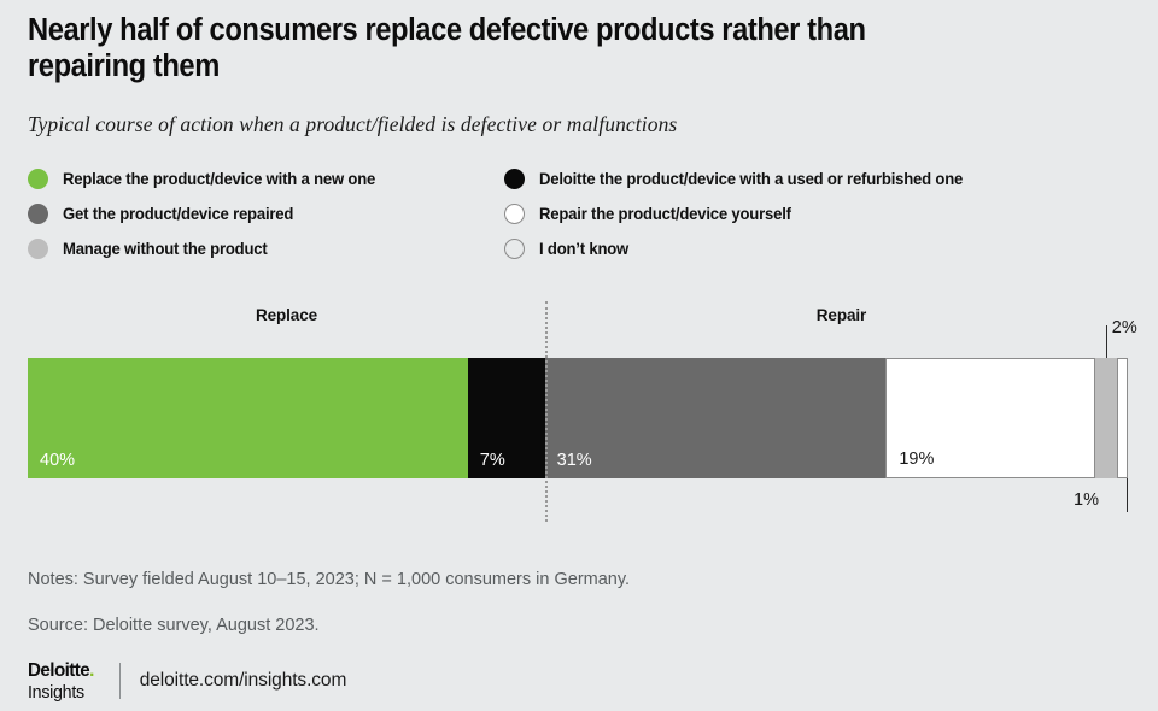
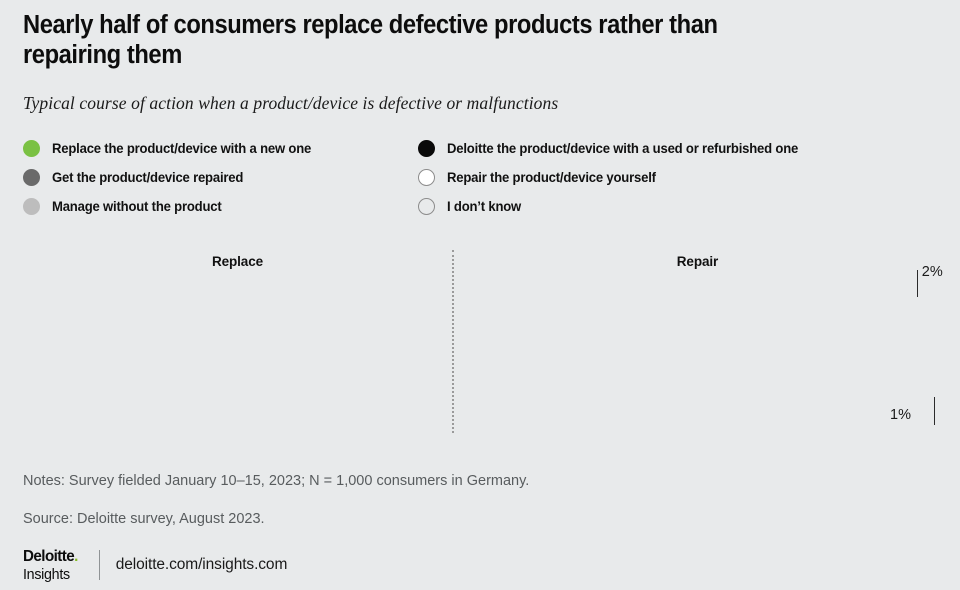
  Nearly half of consumers replace defective products rather than repairing them
- Typical course of action when a product/fielded is defective or malfunctions
+ Typical course of action when a product/device is defective or malfunctions
  Replace the product/device with a new one
  Get the product/device repaired
  Manage without the product
  Deloitte the product/device with a used or refurbished one
  Repair the product/device yourself
  I don’t know
  Replace
  Repair
- 40%
- 7%
- 31%
- 19%
- Notes: Survey fielded August 10–15, 2023; N = 1,000 consumers in Germany.
+ Notes: Survey fielded January 10–15, 2023; N = 1,000 consumers in Germany.
  Source: Deloitte survey, August 2023.
  Deloitte.
  Insights
  deloitte.com/insights.com
  2%
  1%
